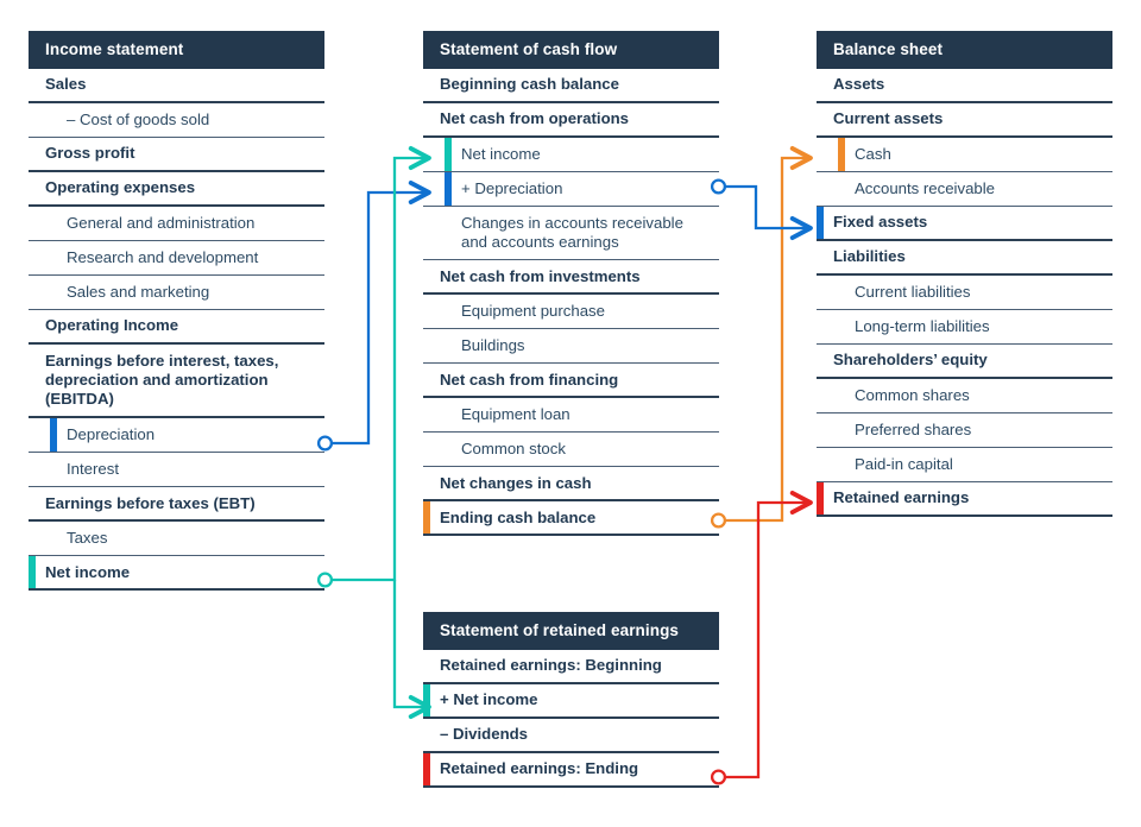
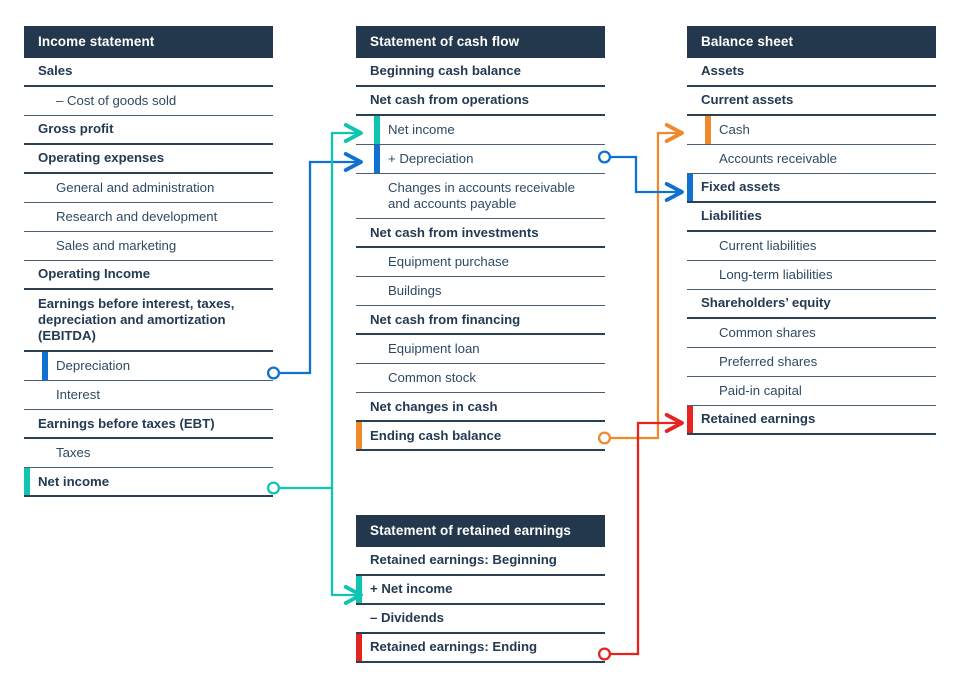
  Income statement
  Sales
  – Cost of goods sold
  Gross profit
  Operating expenses
  General and administration
  Research and development
  Sales and marketing
  Operating Income
  Earnings before interest, taxes, depreciation and amortization (EBITDA)
  Depreciation
  Interest
  Earnings before taxes (EBT)
  Taxes
  Net income
  Statement of cash flow
  Beginning cash balance
  Net cash from operations
  Net income
  + Depreciation
- Changes in accounts receivable and accounts earnings
+ Changes in accounts receivable and accounts payable
  Net cash from investments
  Equipment purchase
  Buildings
  Net cash from financing
  Equipment loan
  Common stock
  Net changes in cash
  Ending cash balance
  Balance sheet
  Assets
  Current assets
  Cash
  Accounts receivable
  Fixed assets
  Liabilities
  Current liabilities
  Long-term liabilities
  Shareholders’ equity
  Common shares
  Preferred shares
  Paid-in capital
  Retained earnings
  Statement of retained earnings
  Retained earnings: Beginning
  + Net income
  – Dividends
  Retained earnings: Ending
